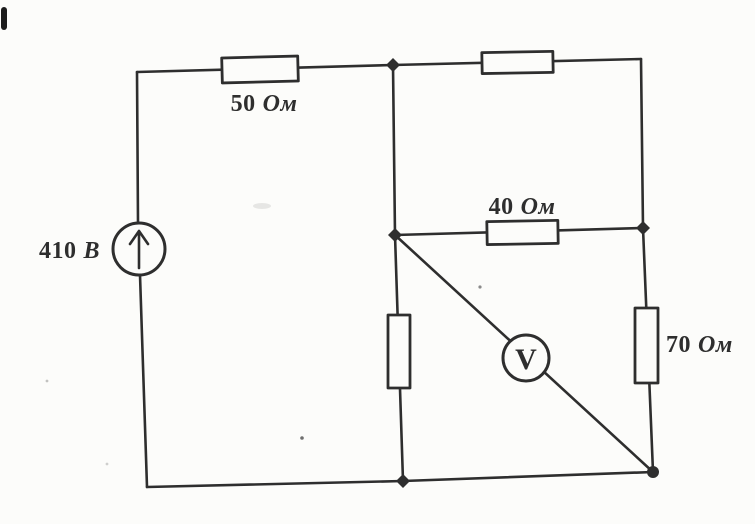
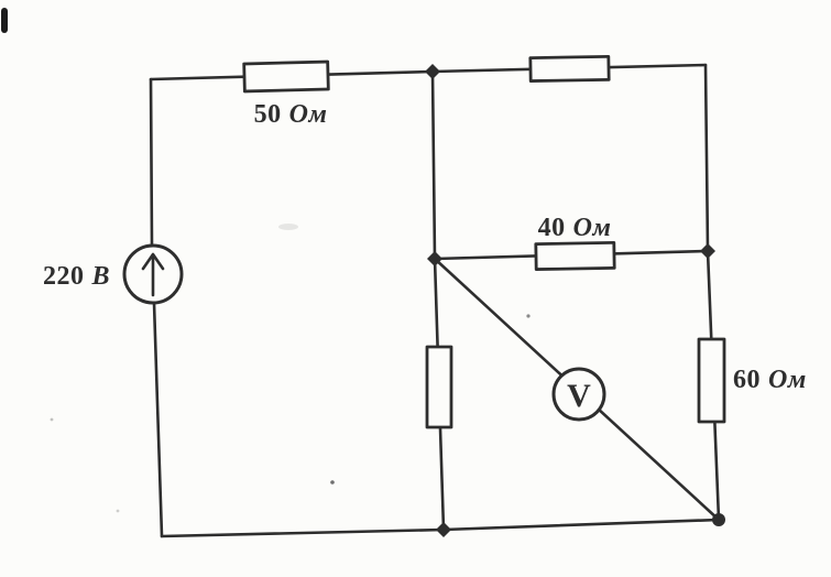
  V
  50 Ом
  40 Ом
- 70 Ом
+ 60 Ом
- 410 В
+ 220 В
